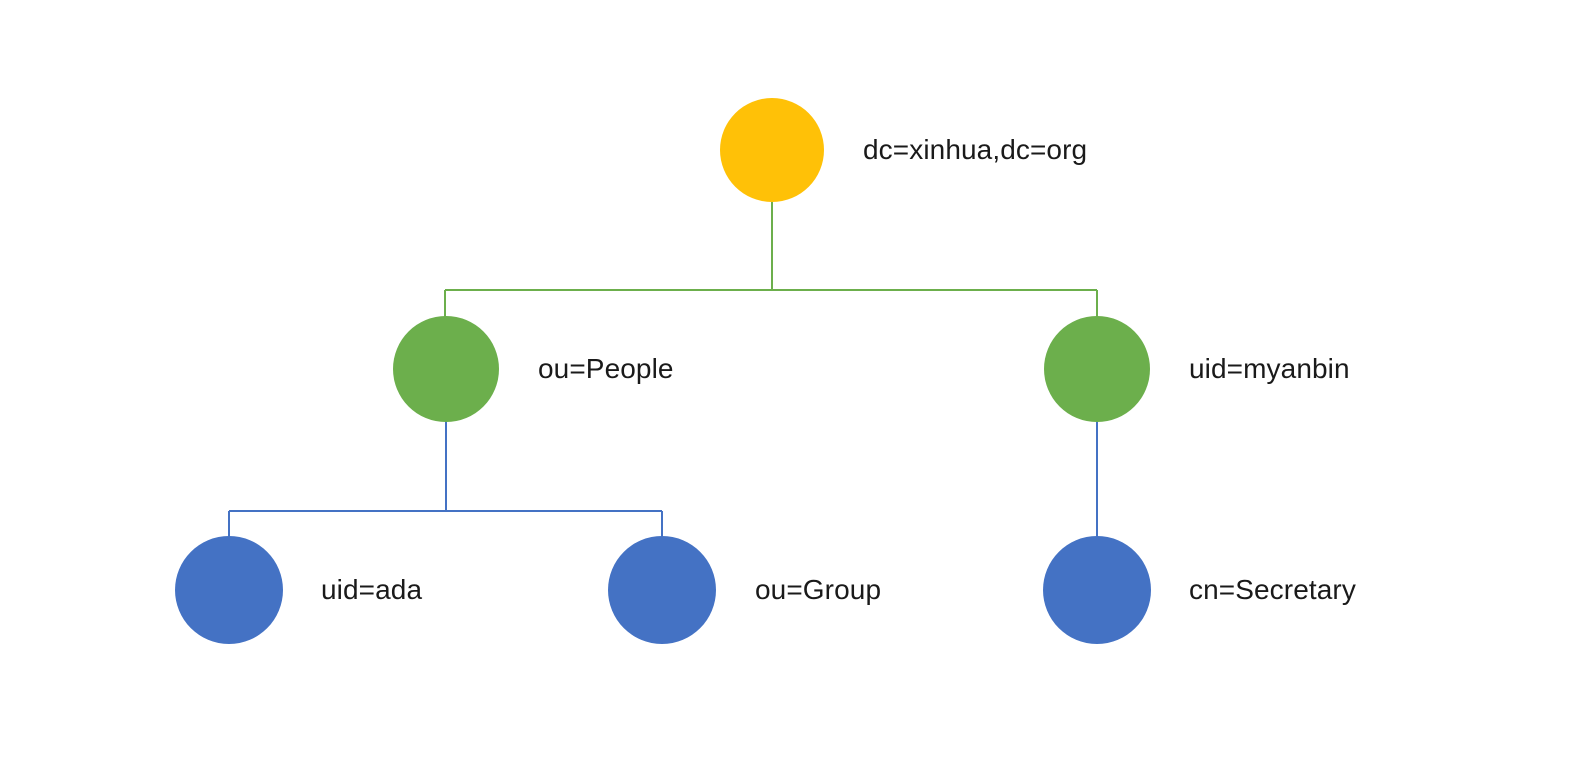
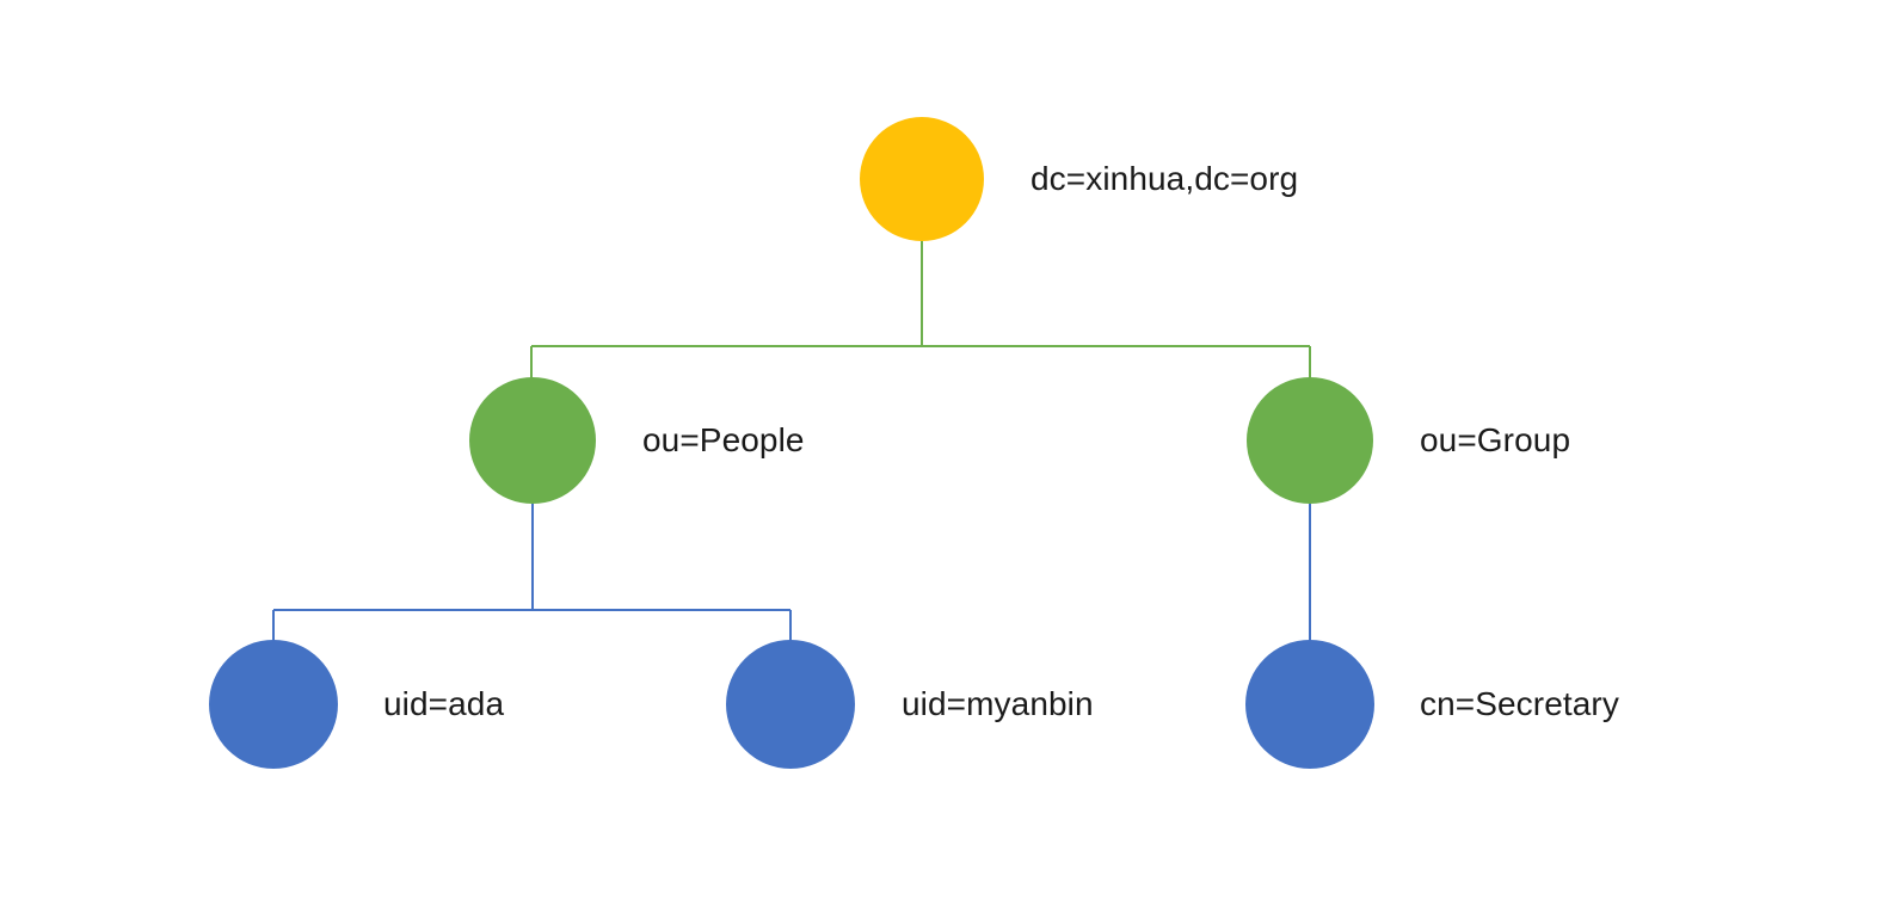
  dc=xinhua,dc=org
  ou=People
- uid=myanbin
+ ou=Group
  uid=ada
- ou=Group
+ uid=myanbin
  cn=Secretary
